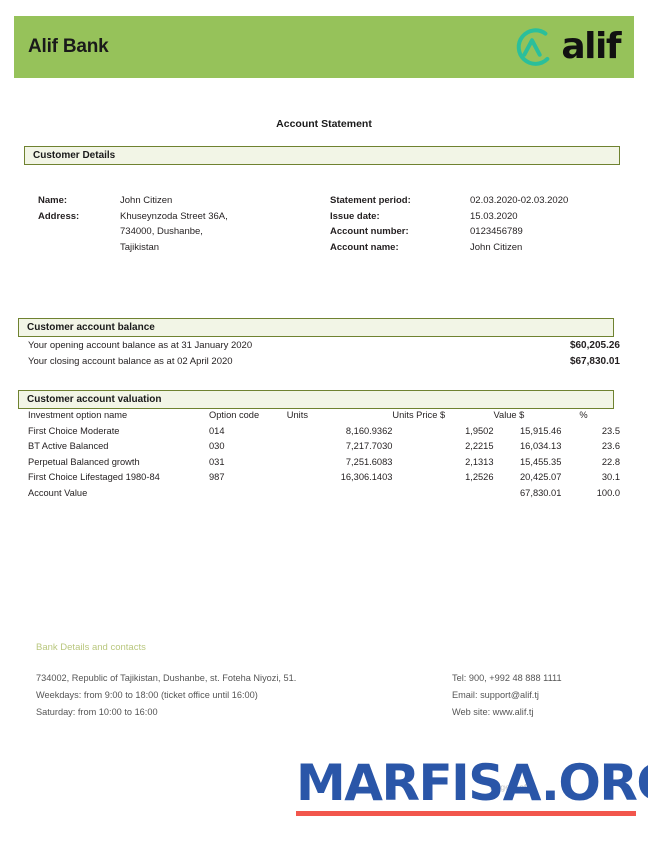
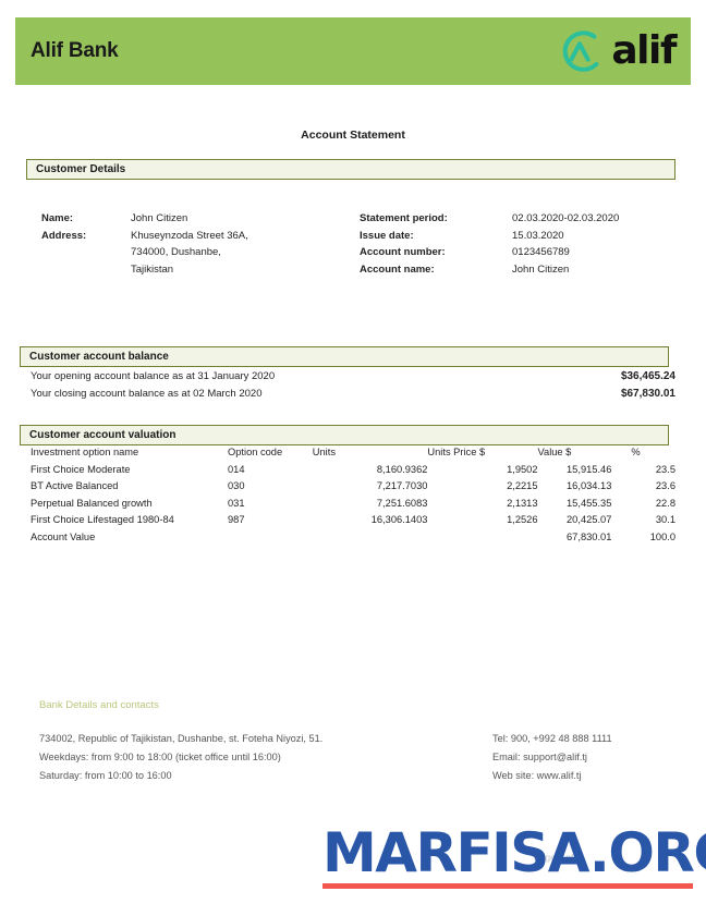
  Alif Bank
  alif
  Account Statement
  Customer Details
  Name:
  John Citizen
  Statement period:
  02.03.2020-02.03.2020
  Address:
  Khuseynzoda Street 36A,
  Issue date:
  15.03.2020
  734000, Dushanbe,
  Account number:
  0123456789
  Tajikistan
  Account name:
  John Citizen
  Customer account balance
  Your opening account balance as at 31 January 2020
- $60,205.26
+ $36,465.24
- Your closing account balance as at 02 April 2020
+ Your closing account balance as at 02 March 2020
  $67,830.01
  Customer account valuation
  Investment option name	Option code	Units	Units Price $	Value $	%
  First Choice Moderate	014	8,160.9362	1,9502	15,915.46	23.5
  BT Active Balanced	030	7,217.7030	2,2215	16,034.13	23.6
  Perpetual Balanced growth	031	7,251.6083	2,1313	15,455.35	22.8
  First Choice Lifestaged 1980-84	987	16,306.1403	1,2526	20,425.07	30.1
  Account Value				67,830.01	100.0
  Bank Details and contacts
  734002, Republic of Tajikistan, Dushanbe, st. Foteha Niyozi, 51.
  Weekdays: from 9:00 to 18:00 (ticket office until 16:00)
  Saturday: from 10:00 to 16:00
  Tel: 900, +992 48 888 1111
  Email: support@alif.tj
  Web site: www.alif.tj
  Page 1 of 1
  MARFISA.OR
